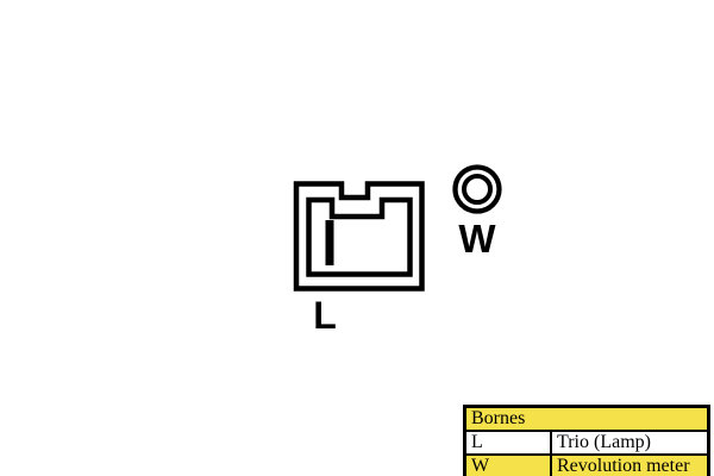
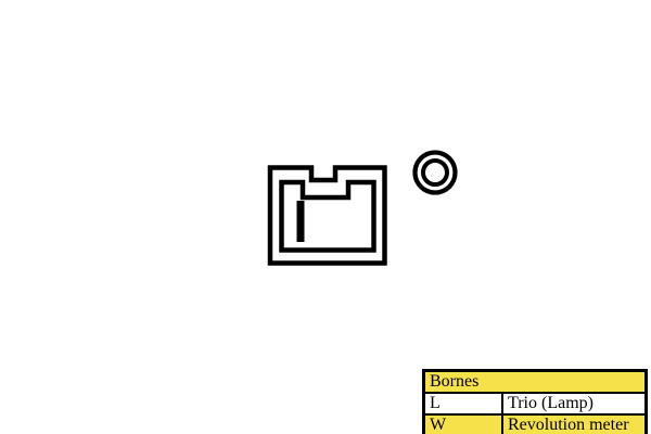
- L
- W
  Bornes
  L	Trio (Lamp)
  W	Revolution meter
